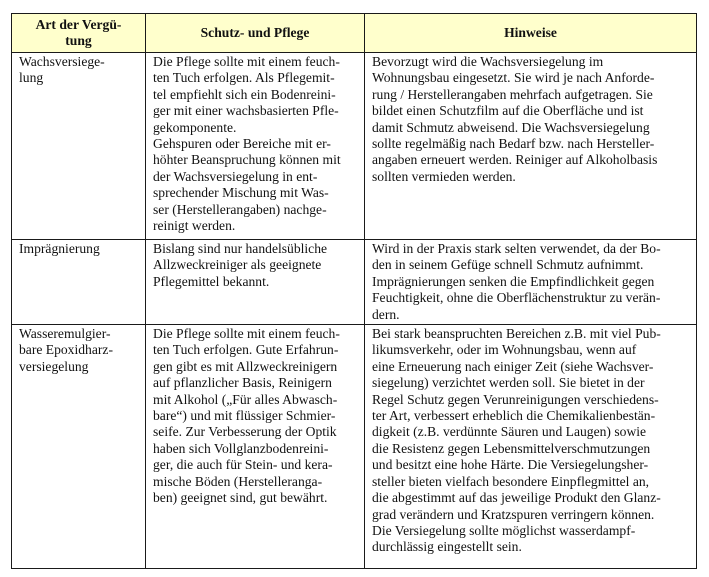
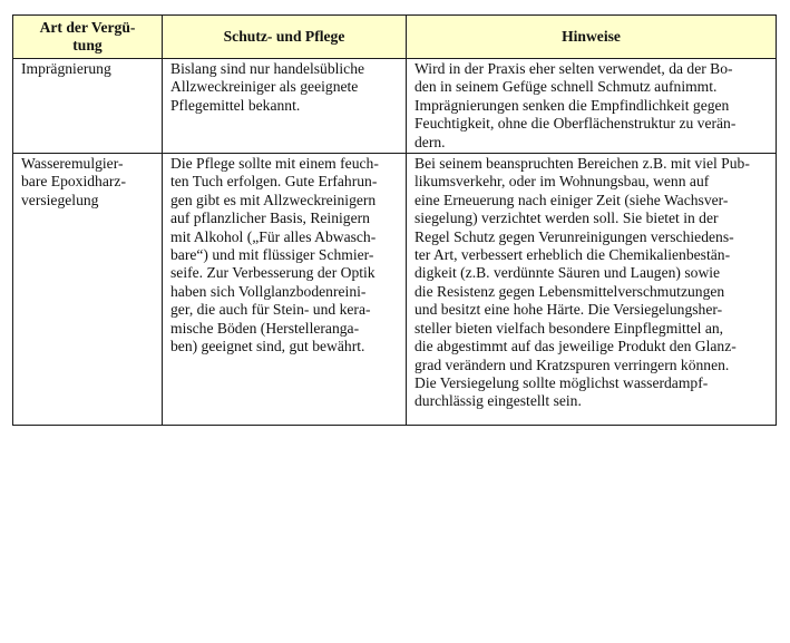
  Art der Vergü- tung	Schutz- und Pflege	Hinweise
- Wachsversiege- lung	Die Pflege sollte mit einem feuch- ten Tuch erfolgen. Als Pflegemit- tel empfiehlt sich ein Bodenreini- ger mit einer wachsbasierten Pfle- gekomponente. Gehspuren oder Bereiche mit er- höhter Beanspruchung können mit der Wachsversiegelung in ent- sprechender Mischung mit Was- ser (Herstellerangaben) nachge- reinigt werden.	Bevorzugt wird die Wachsversiegelung im Wohnungsbau eingesetzt. Sie wird je nach Anforde- rung / Herstellerangaben mehrfach aufgetragen. Sie bildet einen Schutzfilm auf die Oberfläche und ist damit Schmutz abweisend. Die Wachsversiegelung sollte regelmäßig nach Bedarf bzw. nach Hersteller- angaben erneuert werden. Reiniger auf Alkoholbasis sollten vermieden werden.
- Imprägnierung	Bislang sind nur handelsübliche Allzweckreiniger als geeignete Pflegemittel bekannt.	Wird in der Praxis stark selten verwendet, da der Bo- den in seinem Gefüge schnell Schmutz aufnimmt. Imprägnierungen senken die Empfindlichkeit gegen Feuchtigkeit, ohne die Oberflächenstruktur zu verän- dern.
+ Imprägnierung	Bislang sind nur handelsübliche Allzweckreiniger als geeignete Pflegemittel bekannt.	Wird in der Praxis eher selten verwendet, da der Bo- den in seinem Gefüge schnell Schmutz aufnimmt. Imprägnierungen senken die Empfindlichkeit gegen Feuchtigkeit, ohne die Oberflächenstruktur zu verän- dern.
- Wasseremulgier- bare Epoxidharz- versiegelung	Die Pflege sollte mit einem feuch- ten Tuch erfolgen. Gute Erfahrun- gen gibt es mit Allzweckreinigern auf pflanzlicher Basis, Reinigern mit Alkohol („Für alles Abwasch- bare“) und mit flüssiger Schmier- seife. Zur Verbesserung der Optik haben sich Vollglanzbodenreini- ger, die auch für Stein- und kera- mische Böden (Herstelleranga- ben) geeignet sind, gut bewährt.	Bei stark beanspruchten Bereichen z.B. mit viel Pub- likumsverkehr, oder im Wohnungsbau, wenn auf eine Erneuerung nach einiger Zeit (siehe Wachsver- siegelung) verzichtet werden soll. Sie bietet in der Regel Schutz gegen Verunreinigungen verschiedens- ter Art, verbessert erheblich die Chemikalienbestän- digkeit (z.B. verdünnte Säuren und Laugen) sowie die Resistenz gegen Lebensmittelverschmutzungen und besitzt eine hohe Härte. Die Versiegelungsher- steller bieten vielfach besondere Einpflegmittel an, die abgestimmt auf das jeweilige Produkt den Glanz- grad verändern und Kratzspuren verringern können. Die Versiegelung sollte möglichst wasserdampf- durchlässig eingestellt sein.
+ Wasseremulgier- bare Epoxidharz- versiegelung	Die Pflege sollte mit einem feuch- ten Tuch erfolgen. Gute Erfahrun- gen gibt es mit Allzweckreinigern auf pflanzlicher Basis, Reinigern mit Alkohol („Für alles Abwasch- bare“) und mit flüssiger Schmier- seife. Zur Verbesserung der Optik haben sich Vollglanzbodenreini- ger, die auch für Stein- und kera- mische Böden (Herstelleranga- ben) geeignet sind, gut bewährt.	Bei seinem beanspruchten Bereichen z.B. mit viel Pub- likumsverkehr, oder im Wohnungsbau, wenn auf eine Erneuerung nach einiger Zeit (siehe Wachsver- siegelung) verzichtet werden soll. Sie bietet in der Regel Schutz gegen Verunreinigungen verschiedens- ter Art, verbessert erheblich die Chemikalienbestän- digkeit (z.B. verdünnte Säuren und Laugen) sowie die Resistenz gegen Lebensmittelverschmutzungen und besitzt eine hohe Härte. Die Versiegelungsher- steller bieten vielfach besondere Einpflegmittel an, die abgestimmt auf das jeweilige Produkt den Glanz- grad verändern und Kratzspuren verringern können. Die Versiegelung sollte möglichst wasserdampf- durchlässig eingestellt sein.
